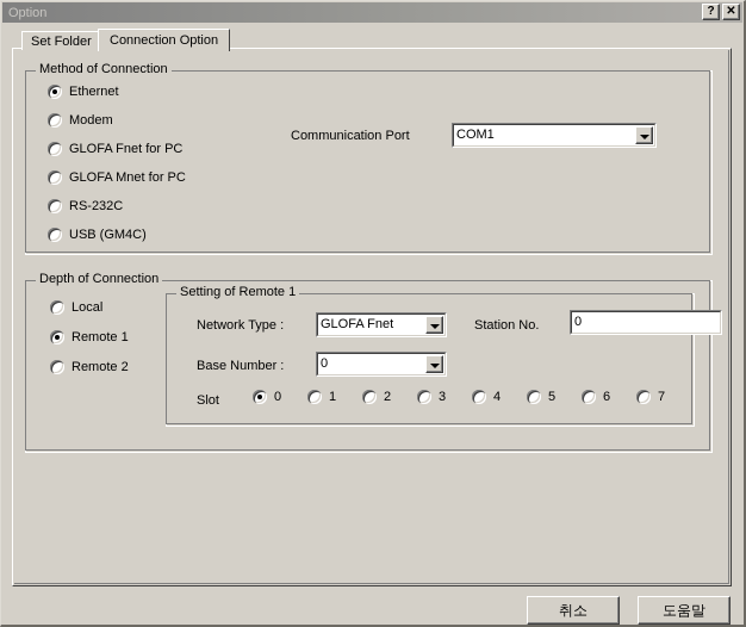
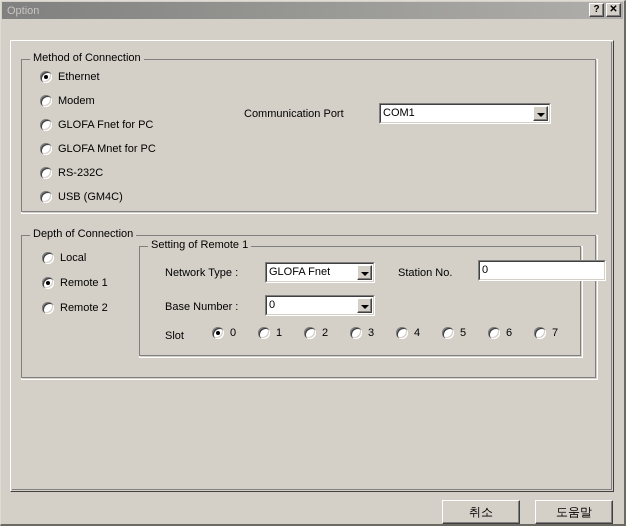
  Option
  ?
  ✕
- Set Folder
- Connection Option
  Method of Connection
  Ethernet
  Modem
  GLOFA Fnet for PC
  GLOFA Mnet for PC
  RS-232C
  USB (GM4C)
  Communication Port
  COM1
  Depth of Connection
  Local
  Remote 1
  Remote 2
  Setting of Remote 1
  Network Type :
  GLOFA Fnet
  Station No.
  0
  Base Number :
  0
  Slot
  0
  1
  2
  3
  4
  5
  6
  7
  취소
  도움말
